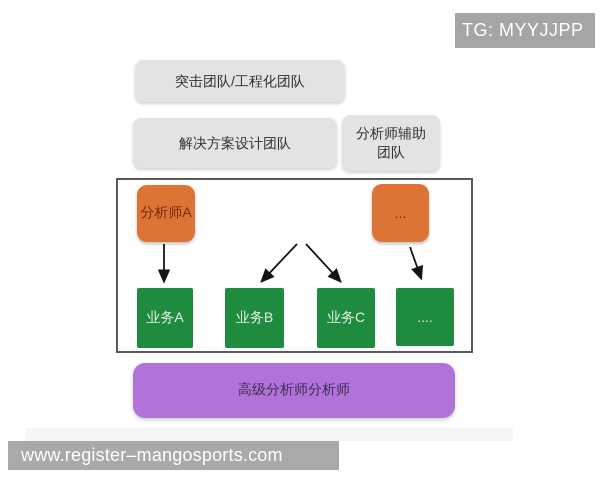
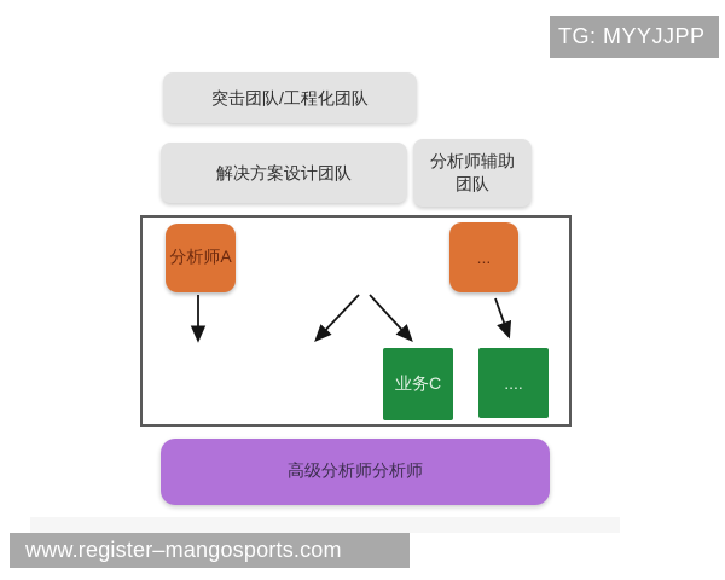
  TG: MYYJJPP
  突击团队/工程化团队
  解决方案设计团队
  分析师辅助团队
  分析师A
  ...
- 业务A
- 业务B
  业务C
  ....
  高级分析师分析师
  www.register–mangosports.com
